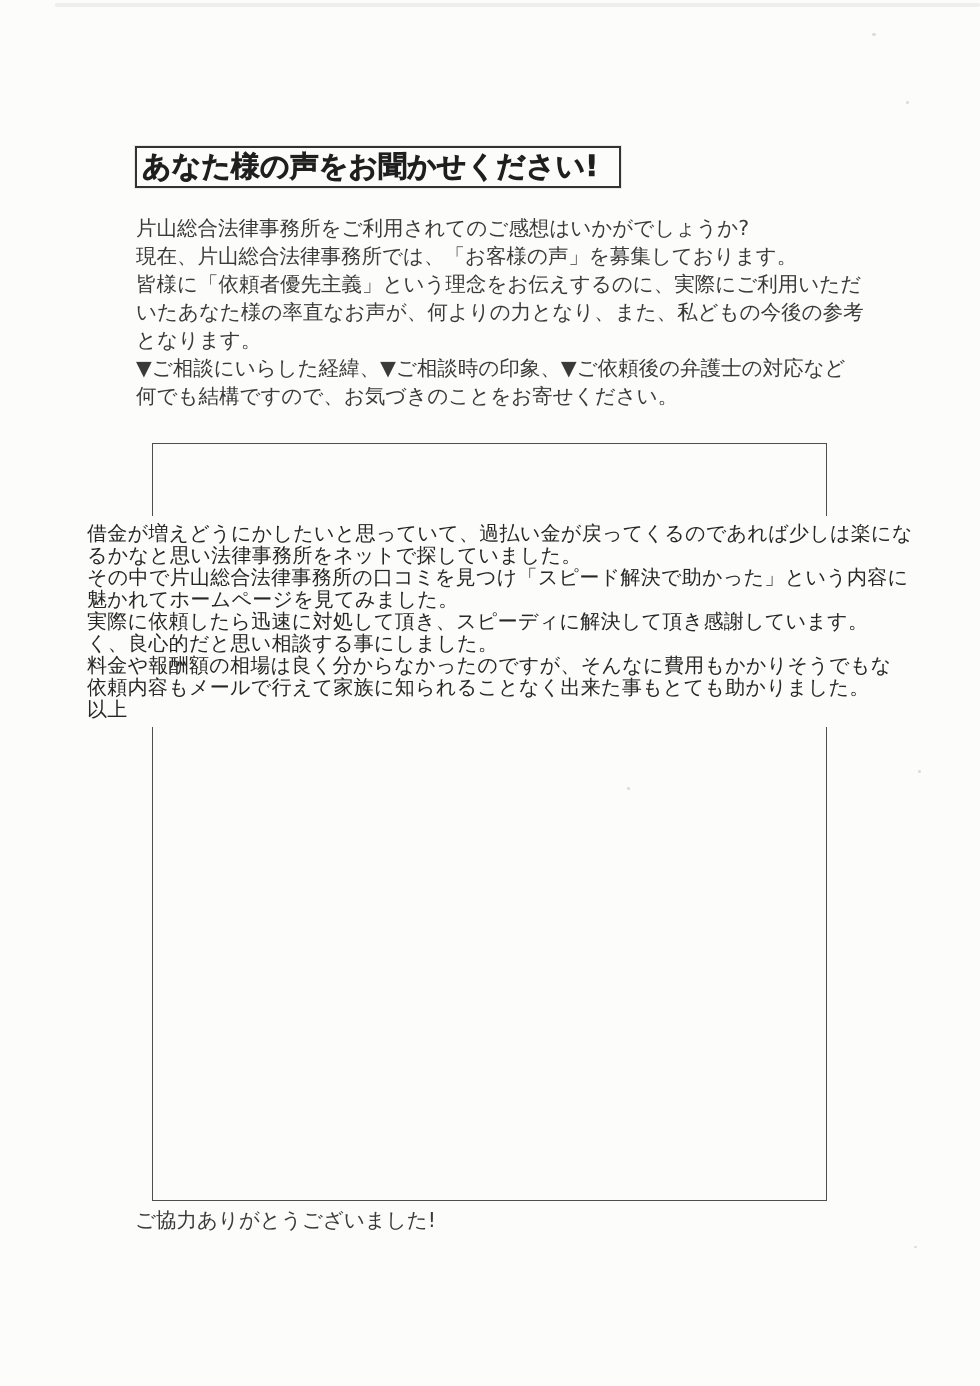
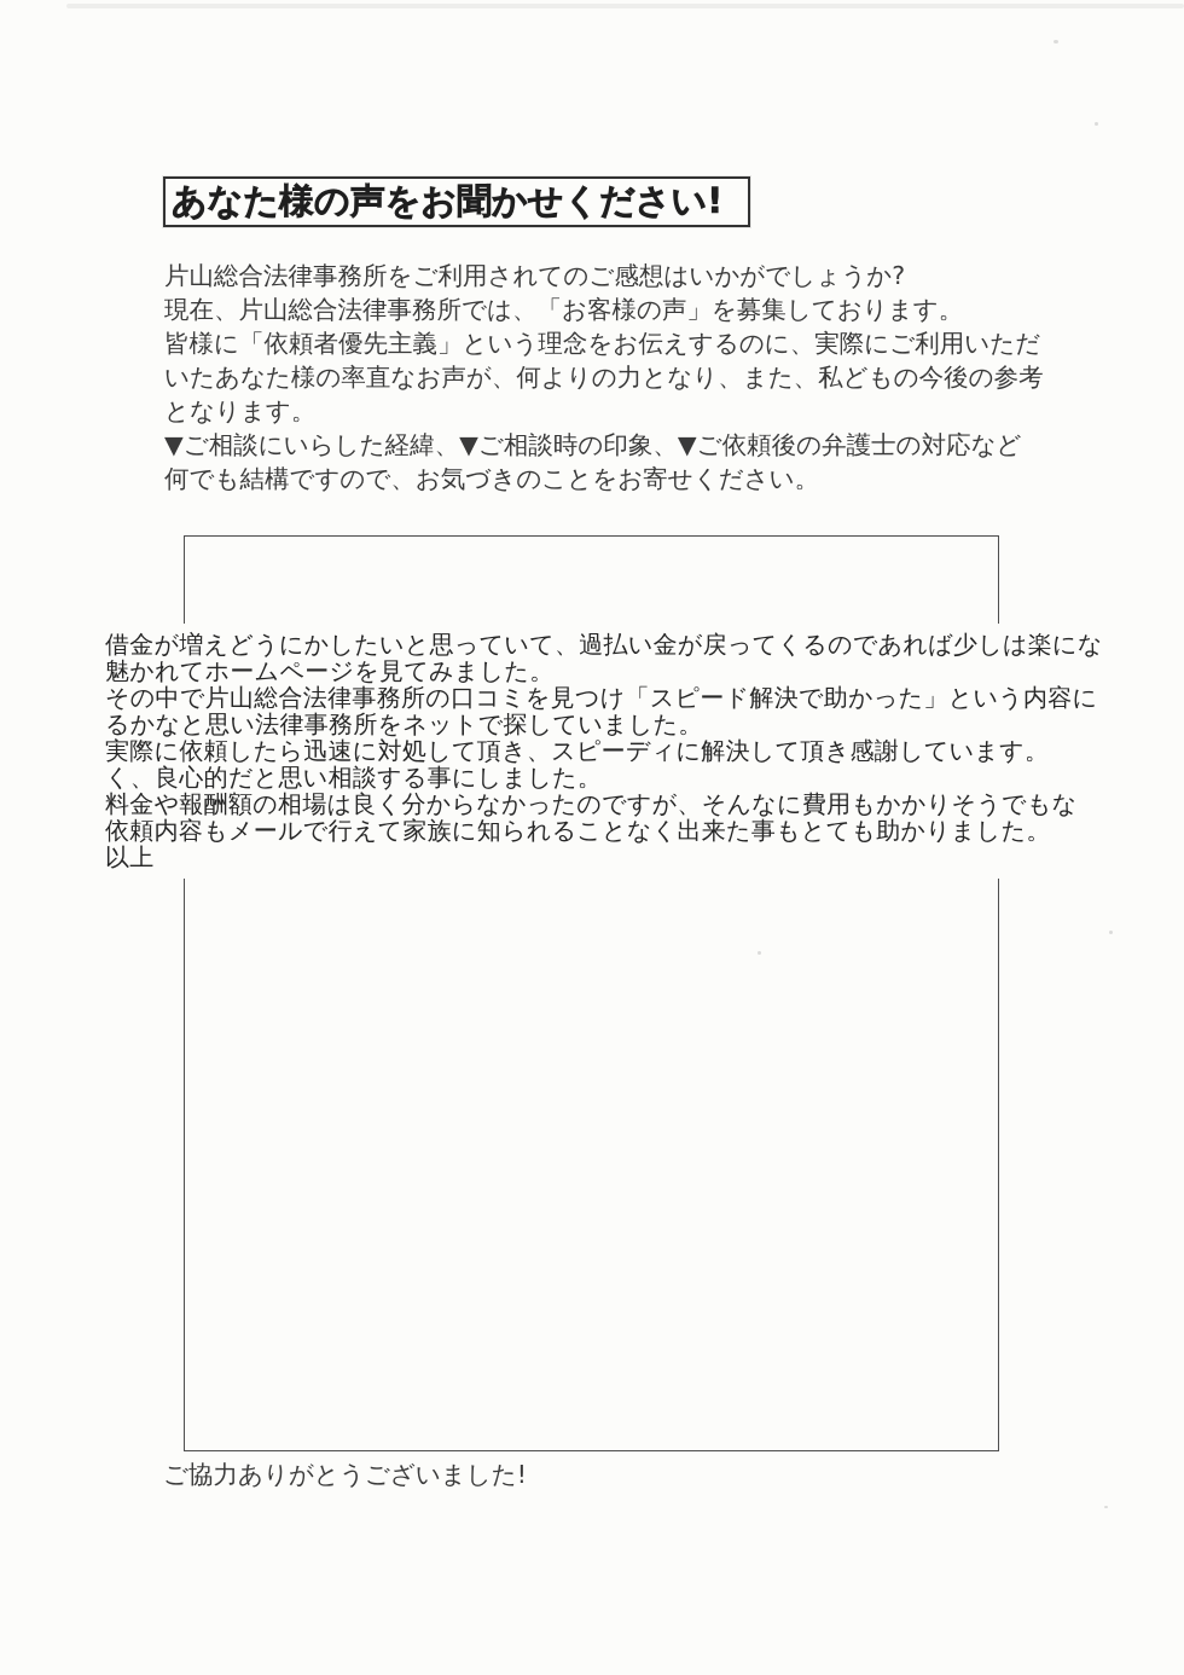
  あなた様の声をお聞かせください!
  片山総合法律事務所をご利用されてのご感想はいかがでしょうか?
  現在、片山総合法律事務所では、「お客様の声」を募集しております。
  皆様に「依頼者優先主義」という理念をお伝えするのに、実際にご利用いただ
  いたあなた様の率直なお声が、何よりの力となり、また、私どもの今後の参考
  となります。
  ▼ご相談にいらした経緯、▼ご相談時の印象、▼ご依頼後の弁護士の対応など
  何でも結構ですので、お気づきのことをお寄せください。
  借金が増えどうにかしたいと思っていて、過払い金が戻ってくるのであれば少しは楽にな
- るかなと思い法律事務所をネットで探していました。
+ 魅かれてホームページを見てみました。
  その中で片山総合法律事務所の口コミを見つけ「スピード解決で助かった」という内容に
- 魅かれてホームページを見てみました。
+ るかなと思い法律事務所をネットで探していました。
  実際に依頼したら迅速に対処して頂き、スピーディに解決して頂き感謝しています。
  く、良心的だと思い相談する事にしました。
  料金や報酬額の相場は良く分からなかったのですが、そんなに費用もかかりそうでもな
  依頼内容もメールで行えて家族に知られることなく出来た事もとても助かりました。
  以上
  ご協力ありがとうございました!
